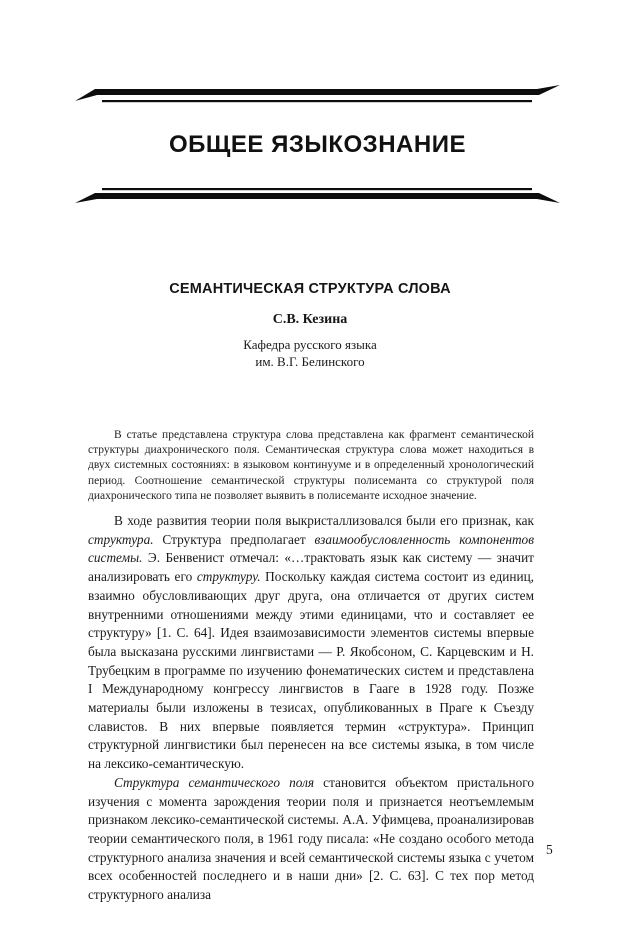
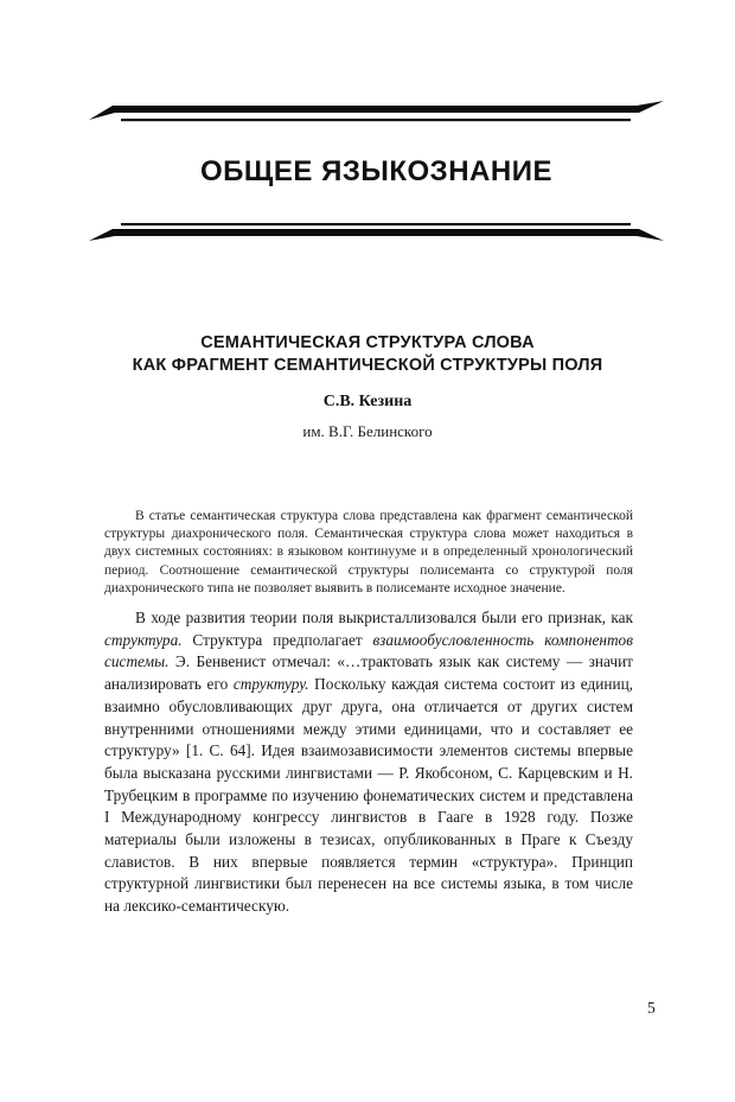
  ОБЩЕЕ ЯЗЫКОЗНАНИЕ
  СЕМАНТИЧЕСКАЯ СТРУКТУРА СЛОВА
+ КАК ФРАГМЕНТ СЕМАНТИЧЕСКОЙ СТРУКТУРЫ ПОЛЯ
  С.В. Кезина
- Кафедра русского языка
  им. В.Г. Белинского
- В статье представлена структура слова представлена как фрагмент семантической структуры диахронического поля. Семантическая структура слова может находиться в двух системных состояниях: в языковом континууме и в определенный хронологический период. Соотношение семантической структуры полисеманта со структурой поля диахронического типа не позволяет выявить в полисеманте исходное значение.
+ В статье семантическая структура слова представлена как фрагмент семантической структуры диахронического поля. Семантическая структура слова может находиться в двух системных состояниях: в языковом континууме и в определенный хронологический период. Соотношение семантической структуры полисеманта со структурой поля диахронического типа не позволяет выявить в полисеманте исходное значение.
  В ходе развития теории поля выкристаллизовался были его признак, как структура. Структура предполагает взаимообусловленность компонентов системы. Э. Бенвенист отмечал: «…трактовать язык как систему — значит анализировать его структуру. Поскольку каждая система состоит из единиц, взаимно обусловливающих друг друга, она отличается от других систем внутренними отношениями между этими единицами, что и составляет ее структуру» [1. С. 64]. Идея взаимозависимости элементов системы впервые была высказана русскими лингвистами — Р. Якобсоном, С. Карцевским и Н. Трубецким в программе по изучению фонематических систем и представлена I Международному конгрессу лингвистов в Гааге в 1928 году. Позже материалы были изложены в тезисах, опубликованных в Праге к Съезду славистов. В них впервые появляется термин «структура». Принцип структурной лингвистики был перенесен на все системы языка, в том числе на лексико-семантическую.
- Структура семантического поля становится объектом пристального изучения с момента зарождения теории поля и признается неотъемлемым признаком лексико-семантической системы. А.А. Уфимцева, проанализировав теории семантического поля, в 1961 году писала: «Не создано особого метода структурного анализа значения и всей семантической системы языка с учетом всех особенностей последнего и в наши дни» [2. С. 63]. С тех пор метод структурного анализа
  5
